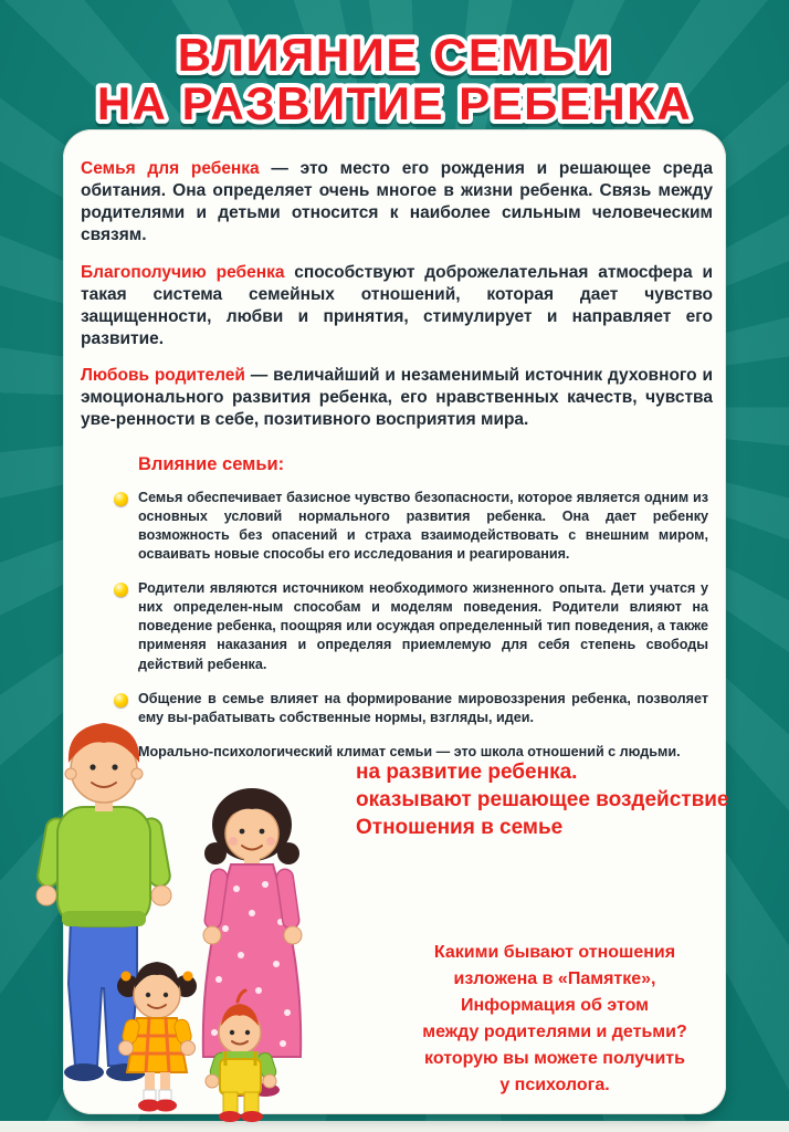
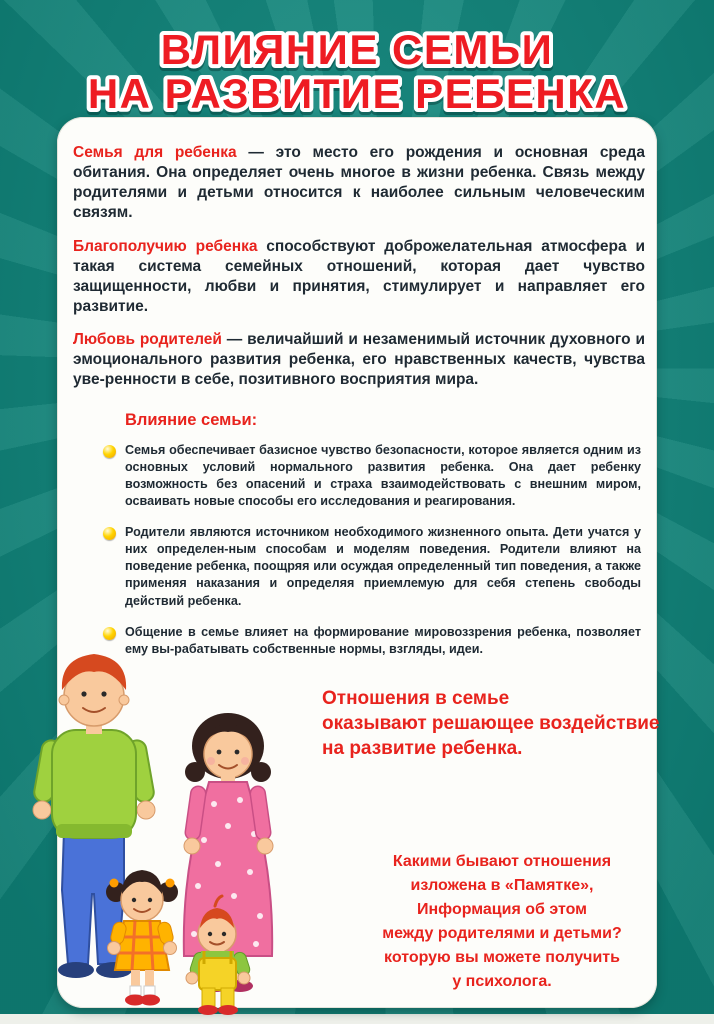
  ВЛИЯНИЕ СЕМЬИ
  НА РАЗВИТИЕ РЕБЕНКА
- Семья для ребенка — это место его рождения и решающее среда обитания. Она определяет очень многое в жизни ребенка. Связь между родителями и детьми относится к наиболее сильным человеческим связям.
+ Семья для ребенка — это место его рождения и основная среда обитания. Она определяет очень многое в жизни ребенка. Связь между родителями и детьми относится к наиболее сильным человеческим связям.
  Благополучию ребенка способствуют доброжелательная атмосфера и такая система семейных отношений, которая дает чувство защищенности, любви и принятия, стимулирует и направляет его развитие.
  Любовь родителей — величайший и незаменимый источник духовного и эмоционального развития ребенка, его нравственных качеств, чувства уве-ренности в себе, позитивного восприятия мира.
  Влияние семьи:
  Семья обеспечивает базисное чувство безопасности, которое является одним из основных условий нормального развития ребенка. Она дает ребенку возможность без опасений и страха взаимодействовать с внешним миром, осваивать новые способы его исследования и реагирования.
  Родители являются источником необходимого жизненного опыта. Дети учатся у них определен-ным способам и моделям поведения. Родители влияют на поведение ребенка, поощряя или осуждая определенный тип поведения, а также применяя наказания и определяя приемлемую для себя степень свободы действий ребенка.
  Общение в семье влияет на формирование мировоззрения ребенка, позволяет ему вы-рабатывать собственные нормы, взгляды, идеи.
- Морально-психологический климат семьи — это школа отношений с людьми.
- на развитие ребенка.
+ Отношения в семье
  оказывают решающее воздействие
- Отношения в семье
+ на развитие ребенка.
  Какими бывают отношения
  изложена в «Памятке»,
  Информация об этом
  между родителями и детьми?
  которую вы можете получить
  у психолога.
